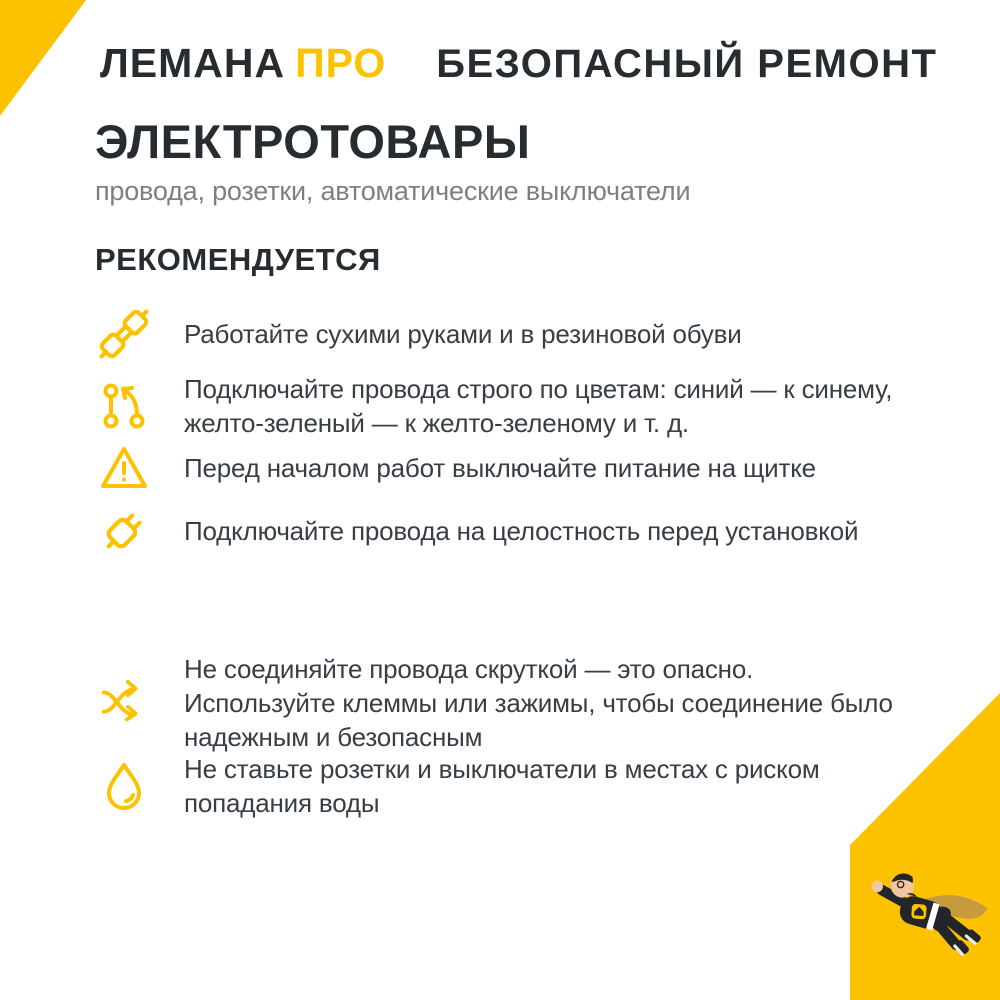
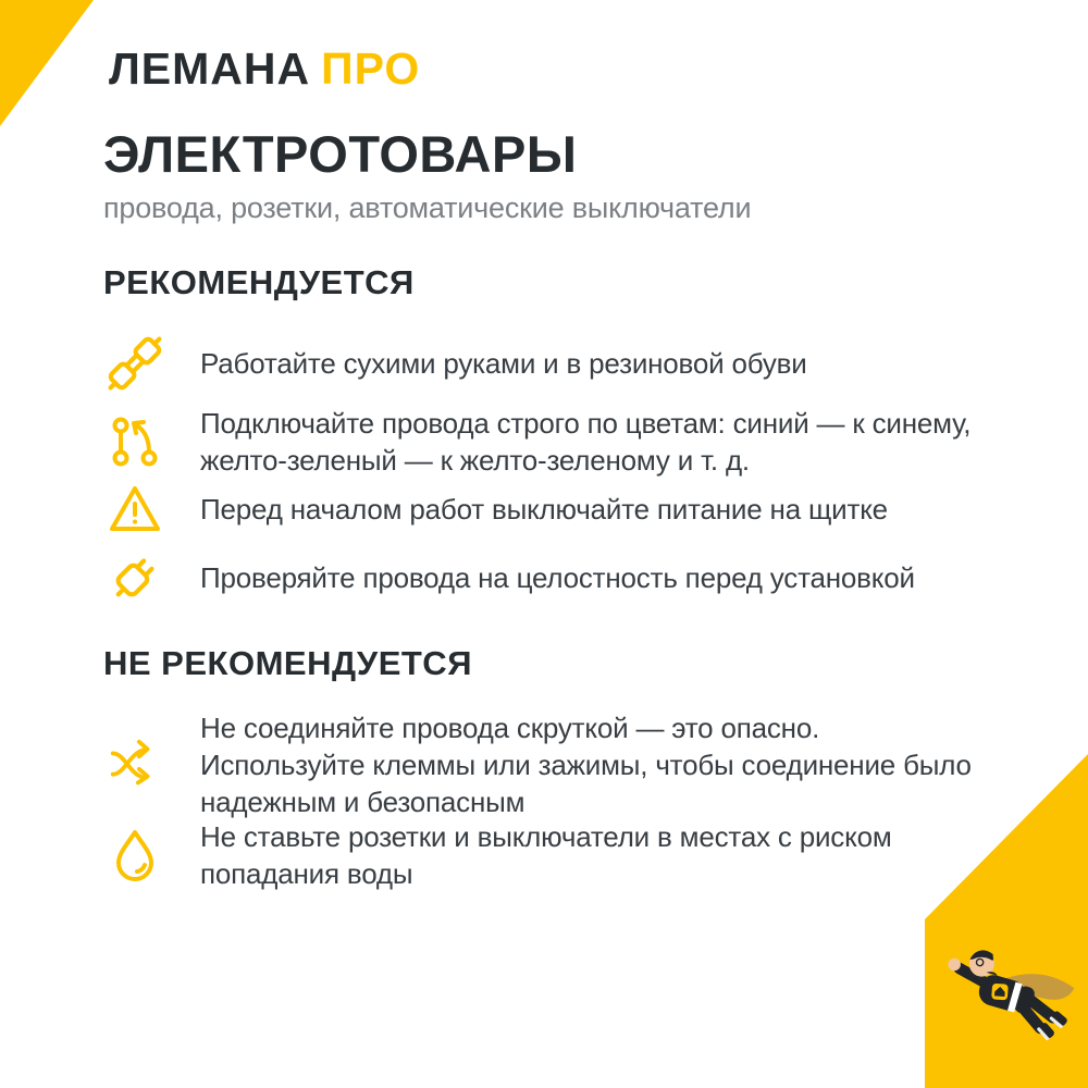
  ЛЕМАНА ПРО
- БЕЗОПАСНЫЙ РЕМОНТ
  ЭЛЕКТРОТОВАРЫ
  провода, розетки, автоматические выключатели
  РЕКОМЕНДУЕТСЯ
  Работайте сухими руками и в резиновой обуви
  Подключайте провода строго по цветам: синий — к синему,
  желто-зеленый — к желто-зеленому и т. д.
  Перед началом работ выключайте питание на щитке
- Подключайте провода на целостность перед установкой
+ Проверяйте провода на целостность перед установкой
+ НЕ РЕКОМЕНДУЕТСЯ
  Не соединяйте провода скруткой — это опасно.
  Используйте клеммы или зажимы, чтобы соединение было
  надежным и безопасным
  Не ставьте розетки и выключатели в местах с риском
  попадания воды
